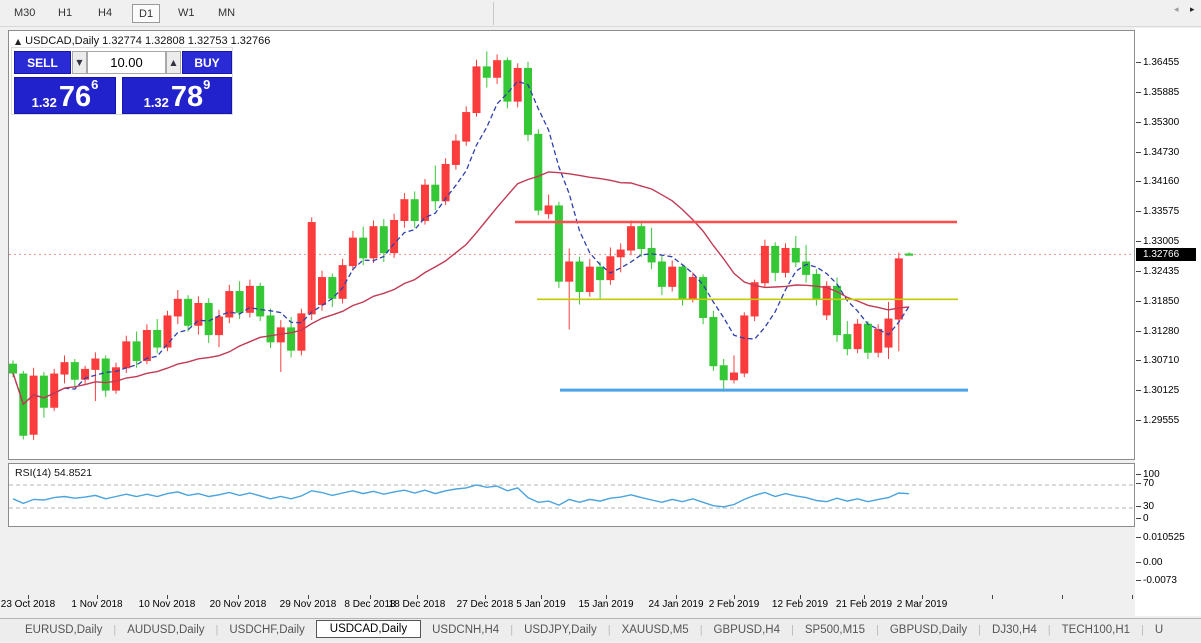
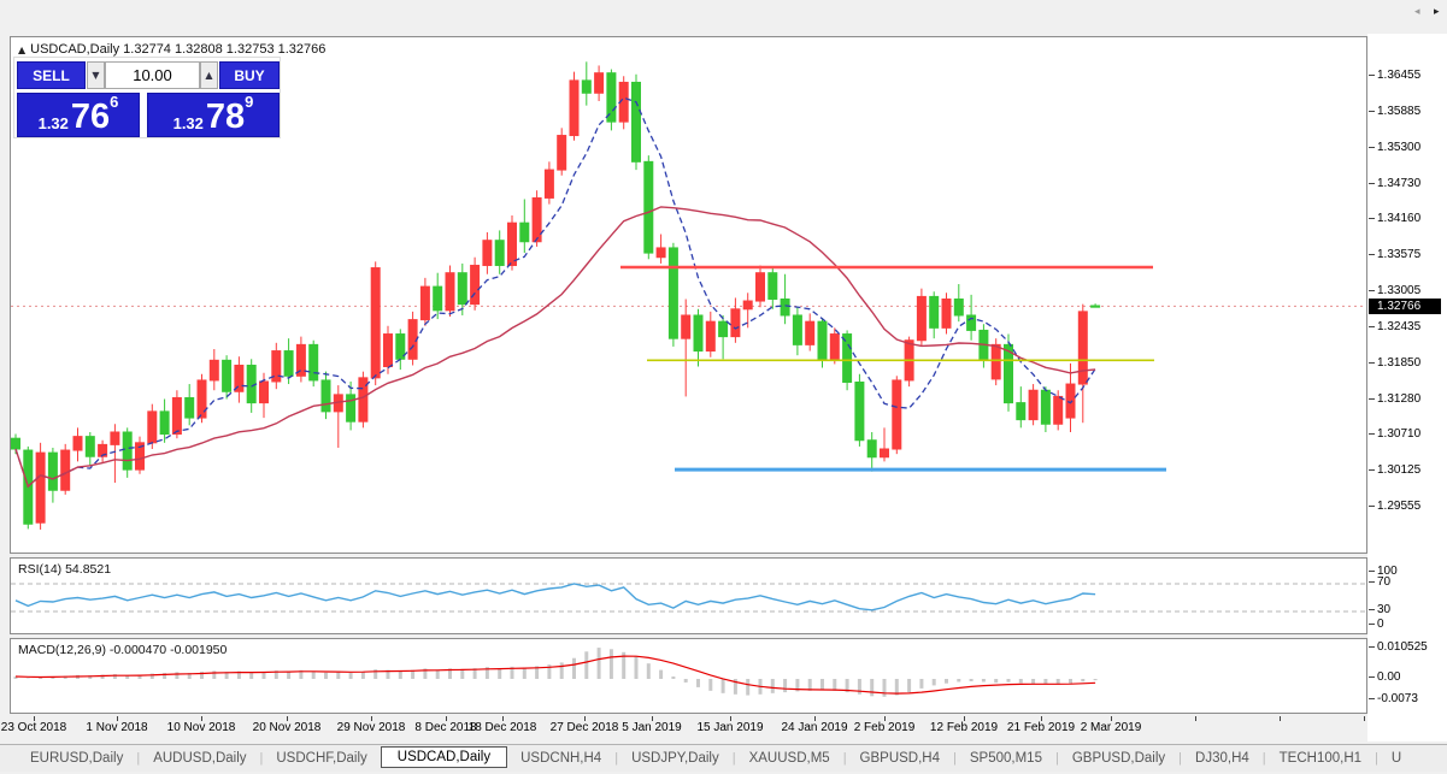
- M30
- H1
- H4
- D1
- W1
- MN
  ▲ USDCAD,Daily 1.32774 1.32808 1.32753 1.32766
  SELL
  ▼
  10.00
  ▲
  BUY
  1.32
  76
  6
  1.32
  78
  9
  RSI(14) 54.8521
+ MACD(12,26,9) -0.000470 -0.001950
  1.36455
  1.35885
  1.35300
  1.34730
  1.34160
  1.33575
  1.33005
  1.32435
  1.31850
  1.31280
  1.30710
  1.30125
  1.29555
  100
  70
  30
  0
  0.010525
  0.00
  -0.0073
  1.32766
  23 Oct 2018
  1 Nov 2018
  10 Nov 2018
  20 Nov 2018
  29 Nov 2018
  8 Dec 2018
  18 Dec 2018
  27 Dec 2018
  5 Jan 2019
  15 Jan 2019
  24 Jan 2019
  2 Feb 2019
  12 Feb 2019
  21 Feb 2019
  2 Mar 2019
  EURUSD,Daily
  |
  AUDUSD,Daily
  |
  USDCHF,Daily
  USDCAD,Daily
  USDCNH,H4
  |
  USDJPY,Daily
  |
  XAUUSD,M5
  |
  GBPUSD,H4
  |
  SP500,M15
  |
  GBPUSD,Daily
  |
  DJ30,H4
  |
  TECH100,H1
  |
  U
  ◂
  ▸
